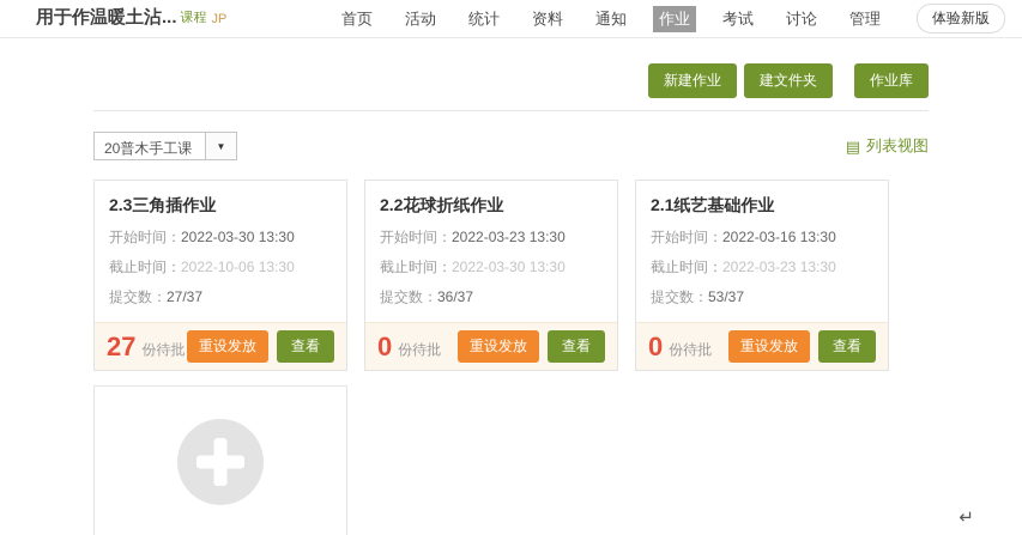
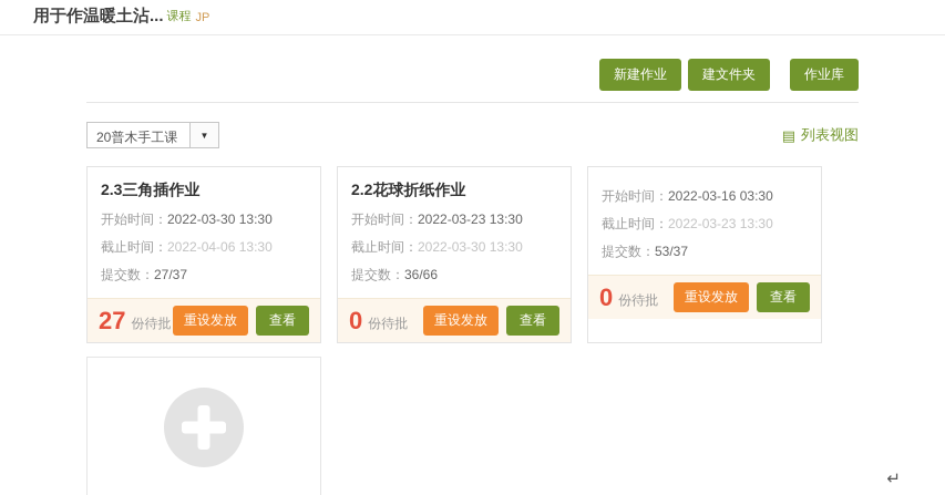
  用于作温暖土沾...
  课程
  JP
- 首页
- 活动
- 统计
- 资料
- 通知
- 作业
- 考试
- 讨论
- 管理
- 体验新版
  新建作业
  建文件夹
  作业库
  20普木手工课
  ▼
  ▤
  列表视图
  2.3三角插作业
  开始时间：2022-03-30 13:30
- 截止时间：2022-10-06 13:30
+ 截止时间：2022-04-06 13:30
  提交数：27/37
  27
  份待批
  重设发放
  查看
  2.2花球折纸作业
  开始时间：2022-03-23 13:30
  截止时间：2022-03-30 13:30
- 提交数：36/37
+ 提交数：36/66
  0
  份待批
  重设发放
  查看
- 2.1纸艺基础作业
- 开始时间：2022-03-16 13:30
+ 开始时间：2022-03-16 03:30
  截止时间：2022-03-23 13:30
  提交数：53/37
  0
  份待批
  重设发放
  查看
  ↵
